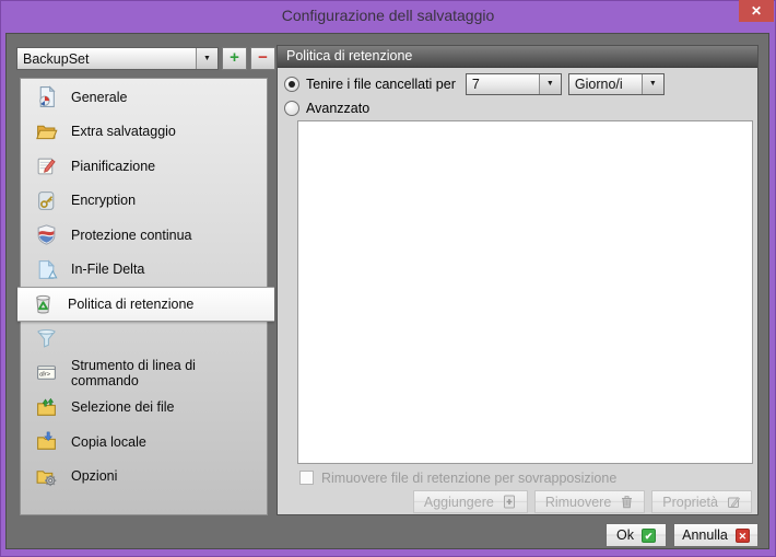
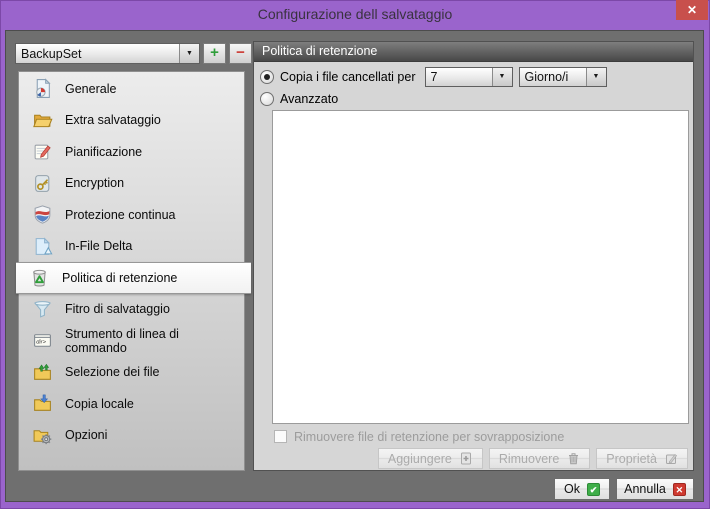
  Configurazione dell salvataggio
  ✕
  BackupSet
  +
  −
  Generale
  Extra salvataggio
  Pianificazione
  Encryption
  Protezione continua
  In-File Delta
  Politica di retenzione
+ Fitro di salvataggio
  Strumento di linea di commando
  Selezione dei file
  Copia locale
  Opzioni
  Politica di retenzione
- Tenire i file cancellati per
+ Copia i file cancellati per
  7
  Giorno/i
  Avanzzato
  Rimuovere file di retenzione per sovrapposizione
  Aggiungere
  Rimuovere
  Proprietà
  Ok
  ✔
  Annulla
  ✕
